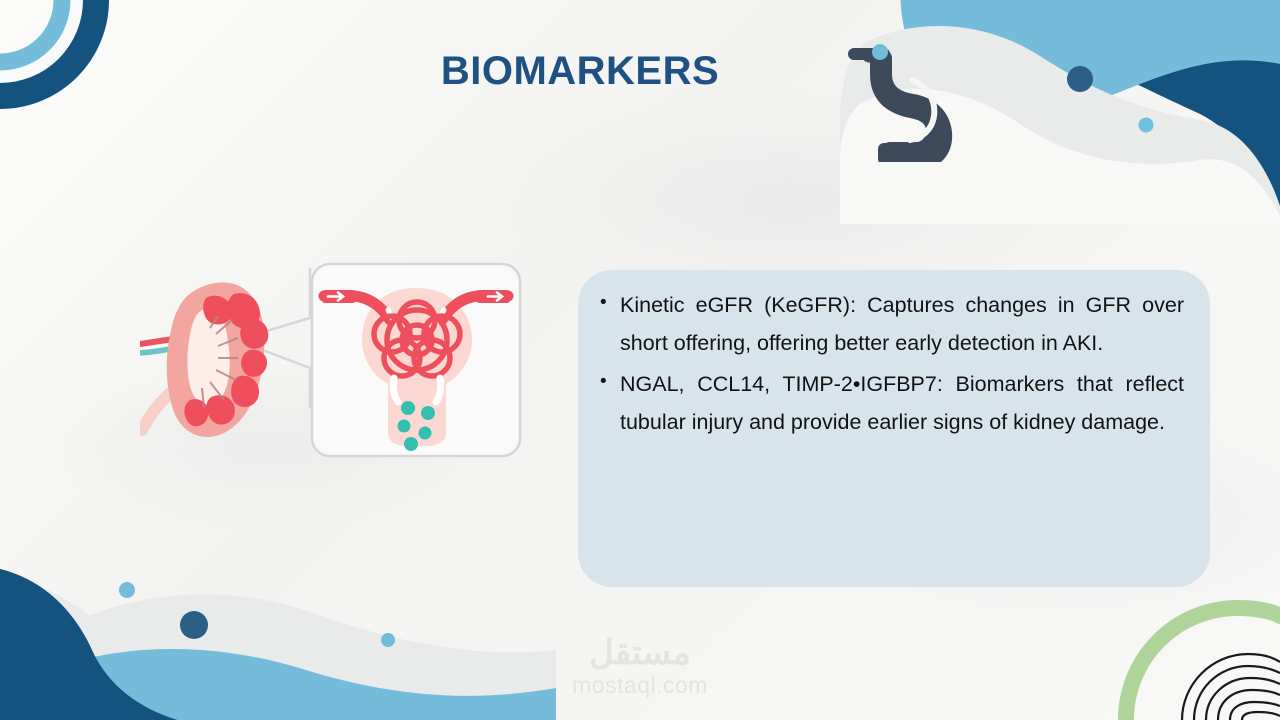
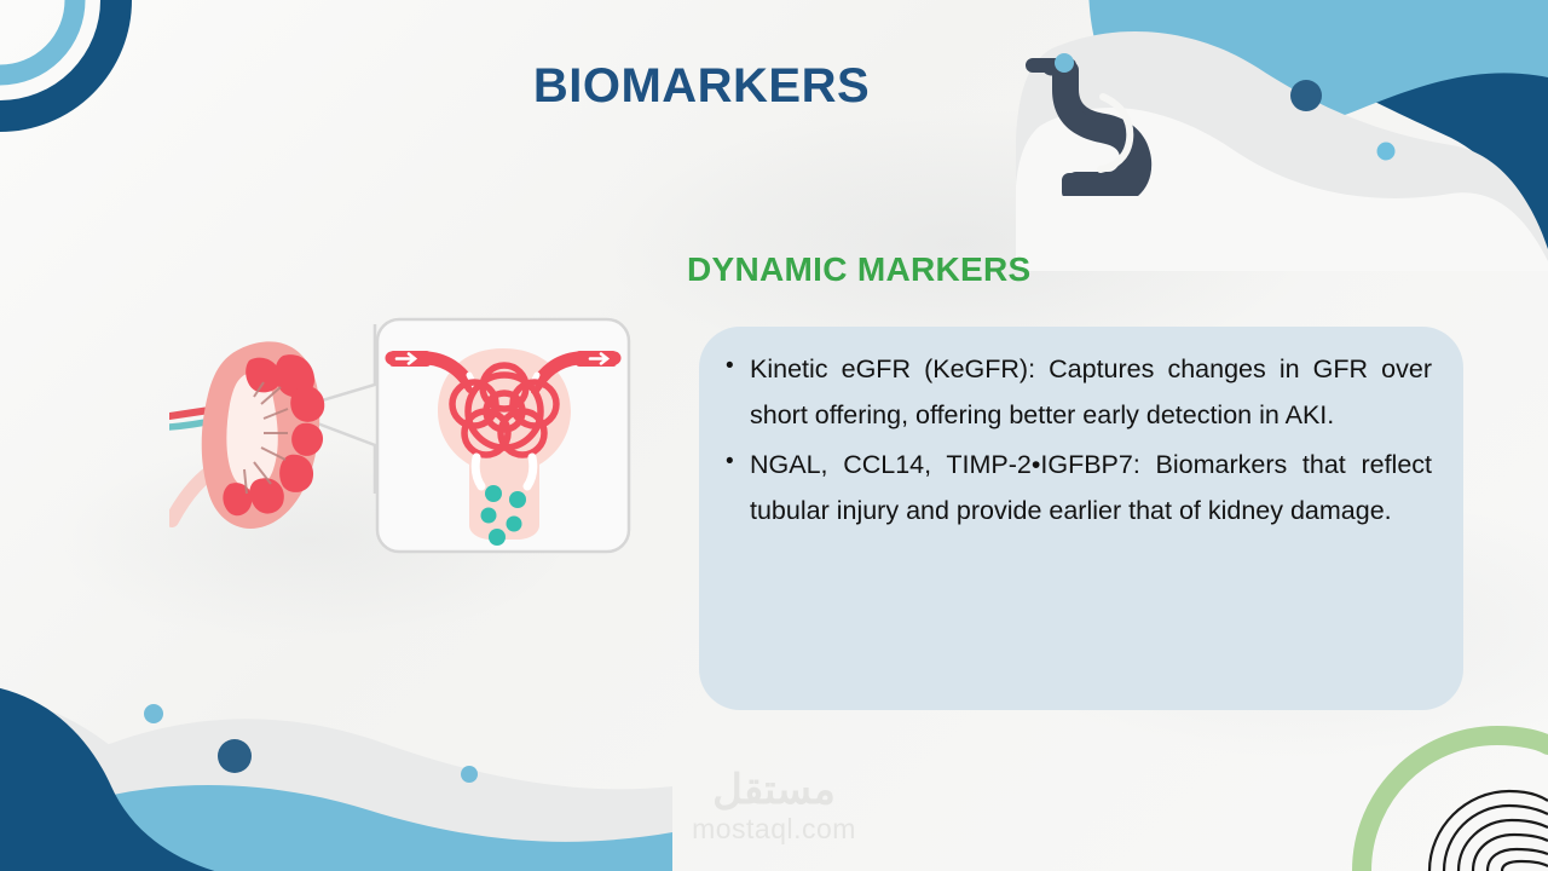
  BIOMARKERS
+ DYNAMIC MARKERS
  •
  Kinetic eGFR (KeGFR): Captures changes in GFR over short offering, offering better early detection in AKI.
  •
- NGAL, CCL14, TIMP-2•IGFBP7: Biomarkers that reflect tubular injury and provide earlier signs of kidney damage.
+ NGAL, CCL14, TIMP-2•IGFBP7: Biomarkers that reflect tubular injury and provide earlier that of kidney damage.
